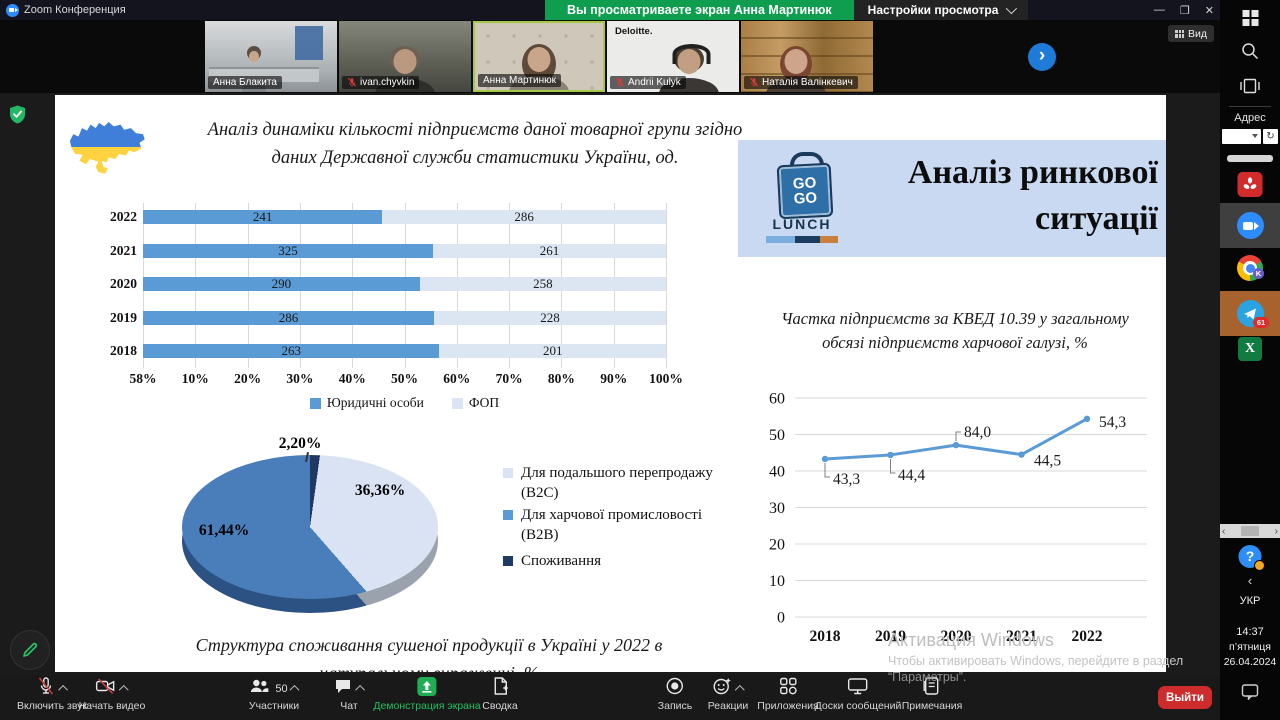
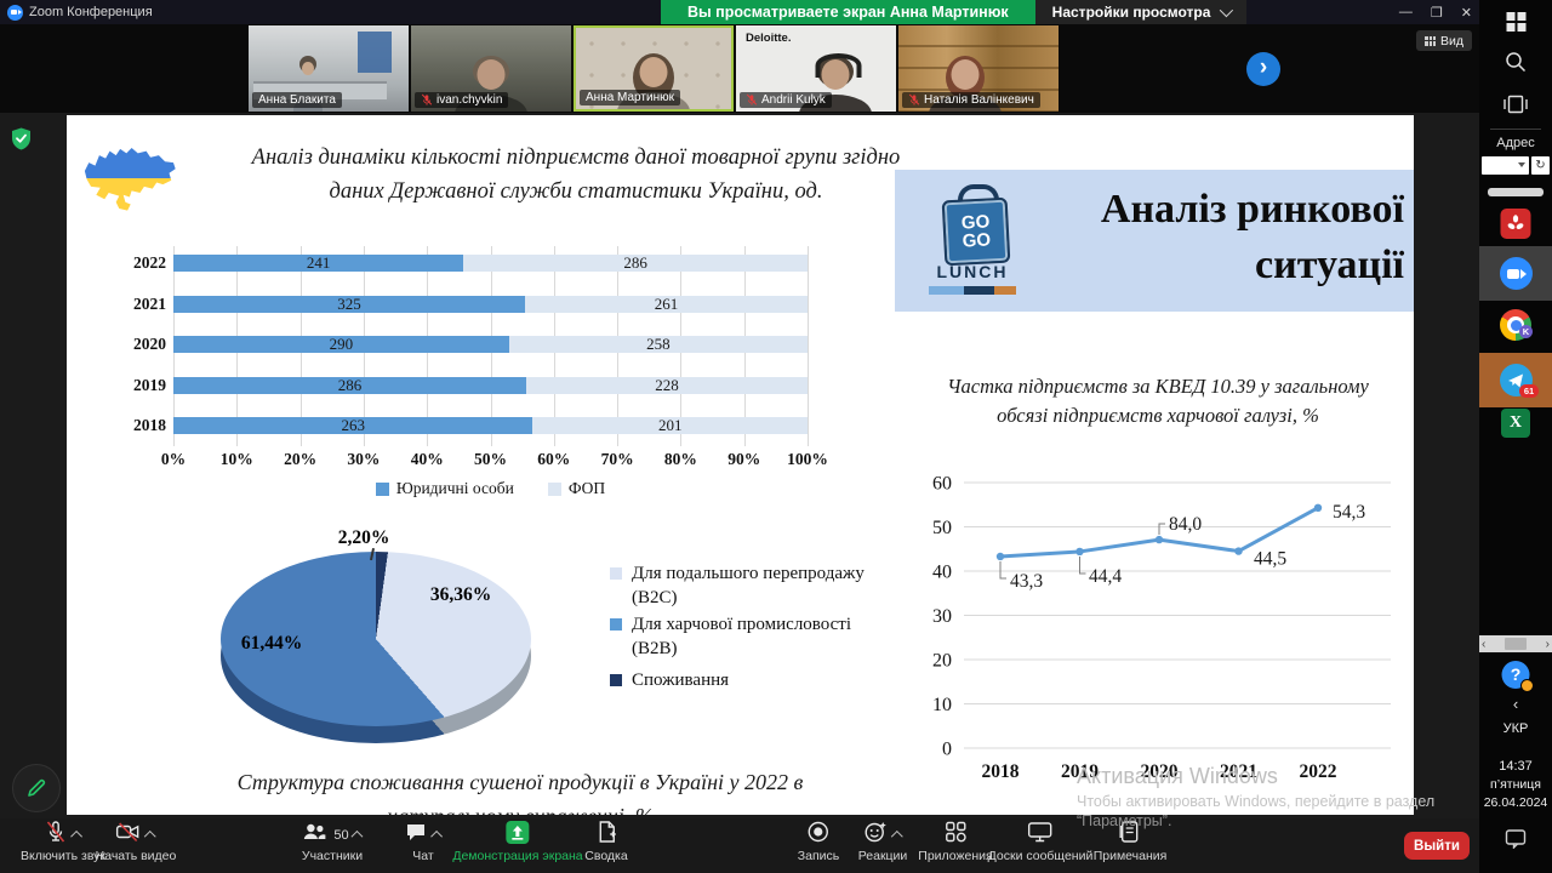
  Zoom Конференция
  Вы просматриваете экран Анна Мартинюк
  Настройки просмотра
  —
  ❐
  ✕
  ›
  Вид
  Анна Блакита
  ivan.chyvkin
  Анна Мартинюк
  Deloitte.
  Andrii Kulyk
  Наталія Валінкевич
  Аналіз динаміки кількості підприємств даної товарної групи згідно даних Державної служби статистики України, од.
  2022
  241
  286
  2021
  325
  261
  2020
  290
  258
  2019
  286
  228
  2018
  263
  201
- 58%
+ 0%
  10%
  20%
  30%
  40%
  50%
  60%
  70%
  80%
  90%
  100%
  Юридичні особи
  ФОП
  2,20%
  36,36%
  61,44%
  Для подальшого перепродажу (В2С)
  Для харчової промисловості (В2В)
  Споживання
  Структура споживання сушеної продукції в Україні у 2022 в
  LUNCH
  Аналіз ринкової ситуації
  Частка підприємств за КВЕД 10.39 у загальному обсязі підприємств харчової галузі, %
  0
  10
  20
  30
  40
  50
  60
  43,3
  44,4
  84,0
  44,5
  54,3
  2018
  2019
  2020
  2021
  2022
  Активация Windows
  Чтобы активировать Windows, перейдите в раздел
  “Параметры”.
  Выйти
  Включить звук
  Начать видео
  50
  Участники
  Чат
  Демонстрация экрана
  Сводка
  Запись
  Реакции
  Приложения
  Доски сообщений
  Примечания
  Адрес
  ↻
  K
  61
  X
  ‹
  ›
  ?
  ‹
  УКР
  14:37
  п’ятниця
  26.04.2024
